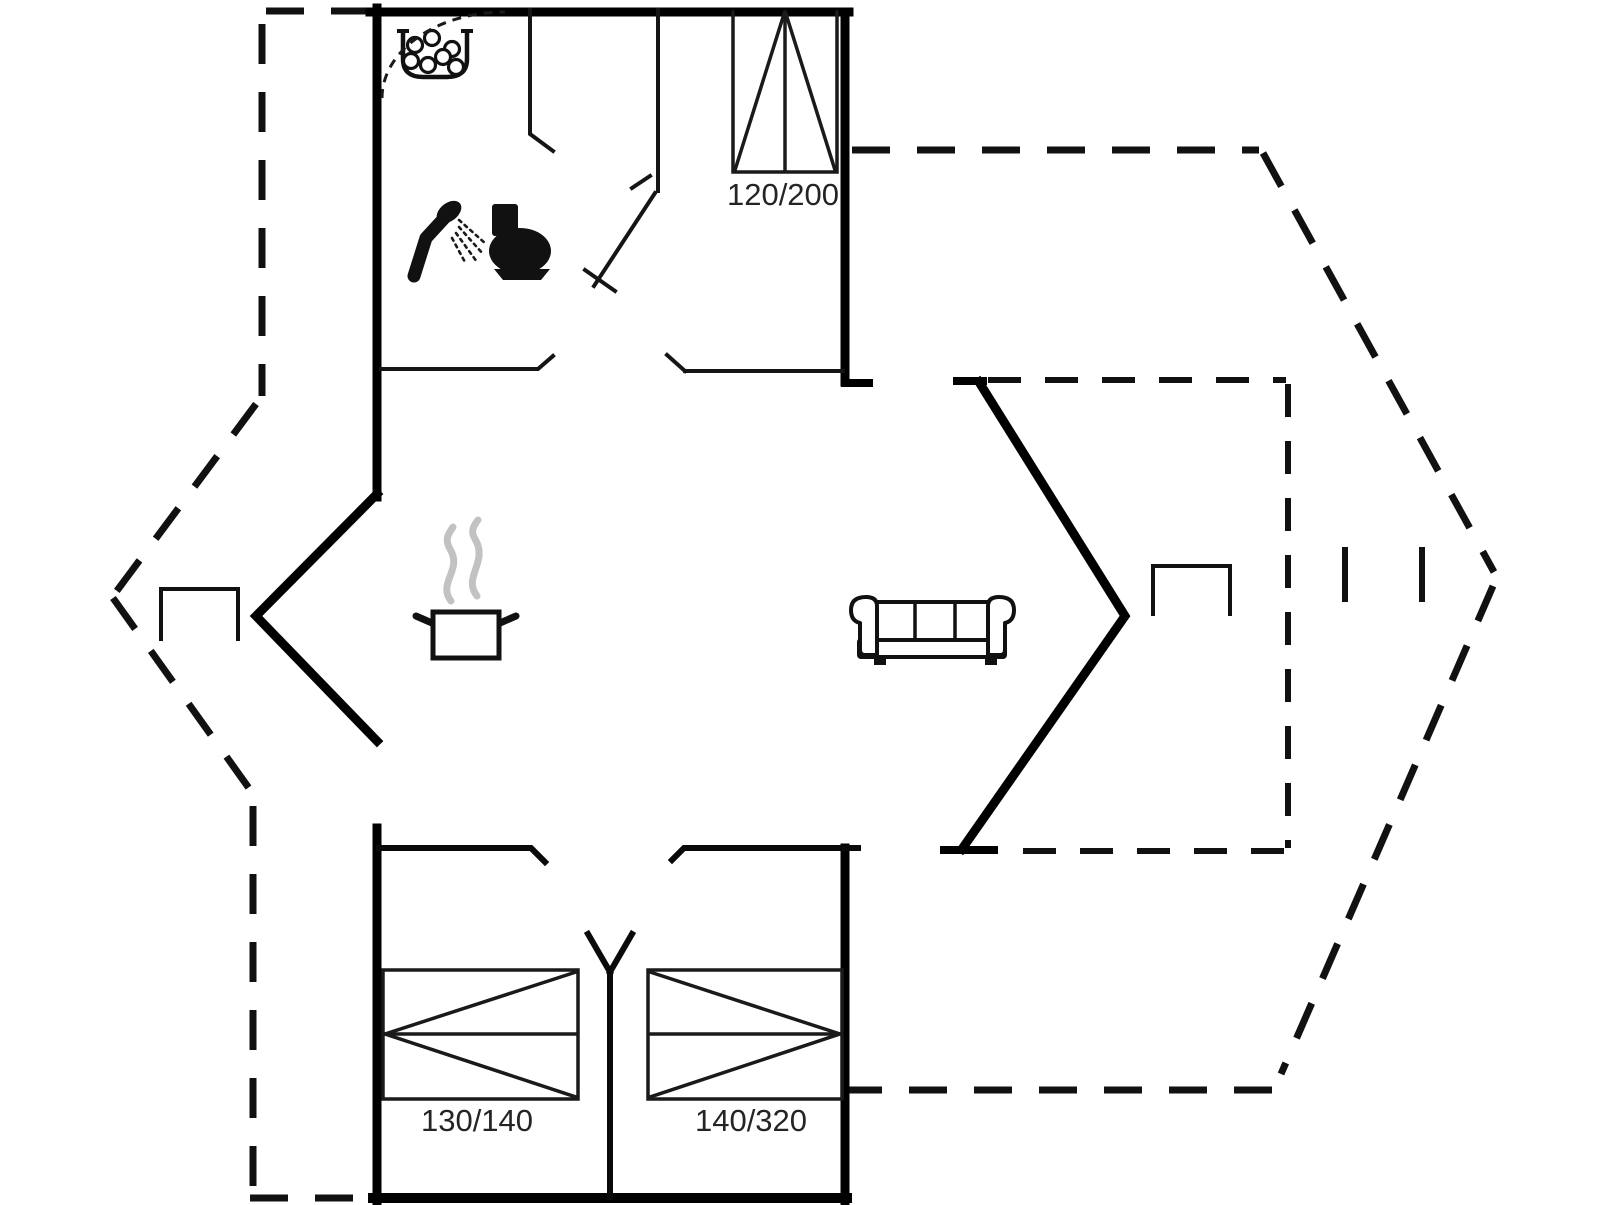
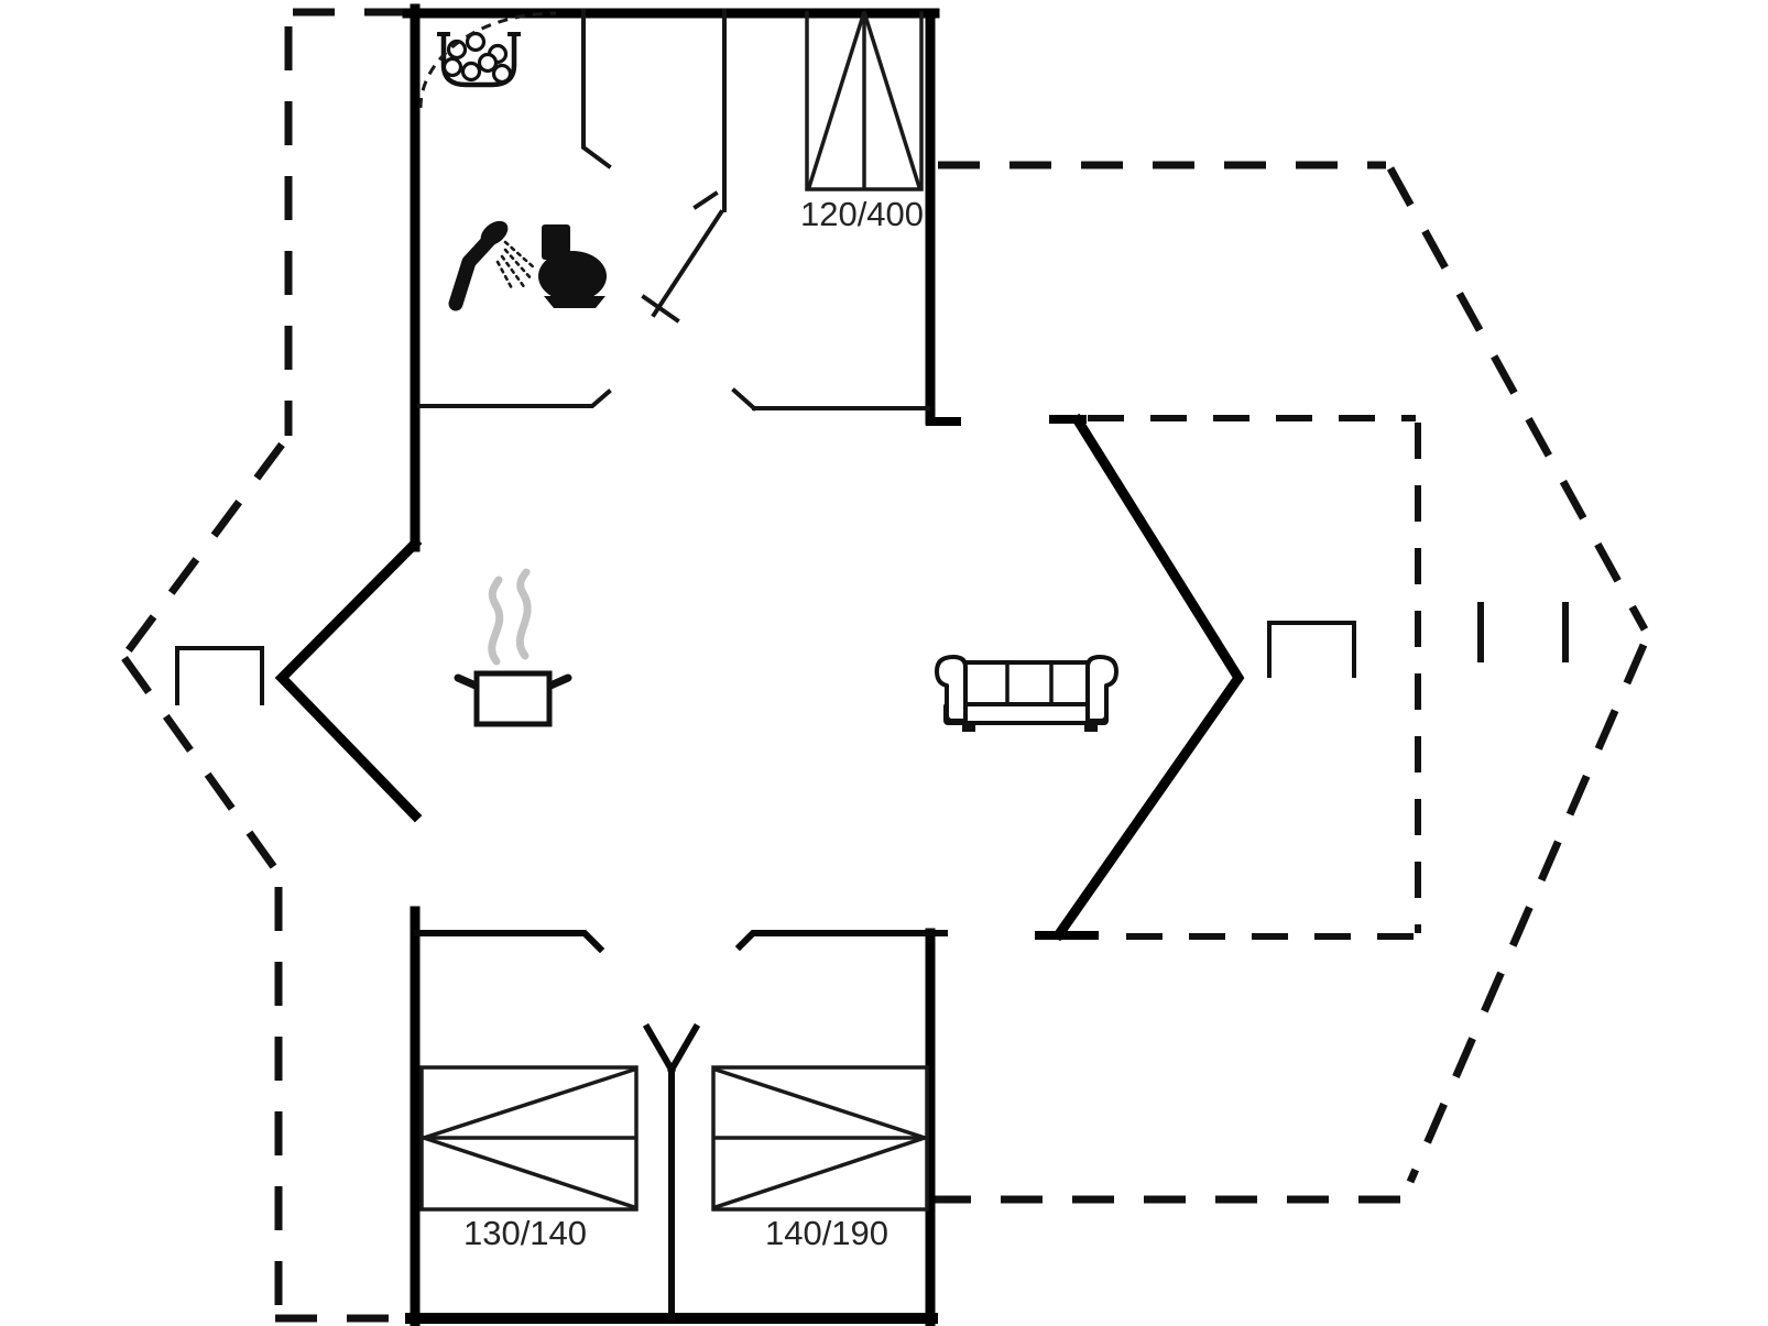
- 120/200
+ 120/400
  130/140
- 140/320
+ 140/190
